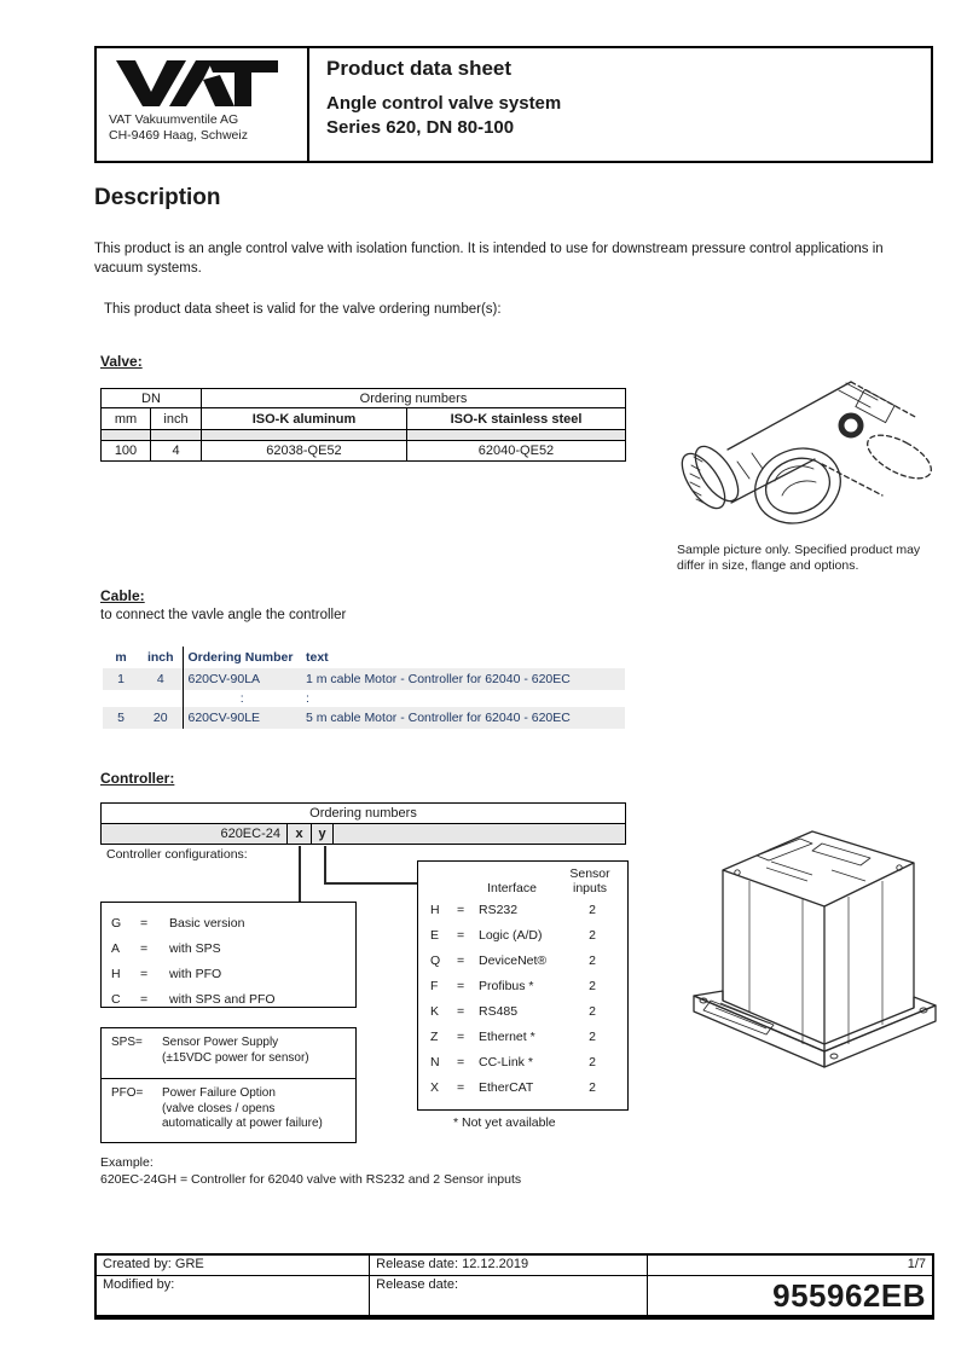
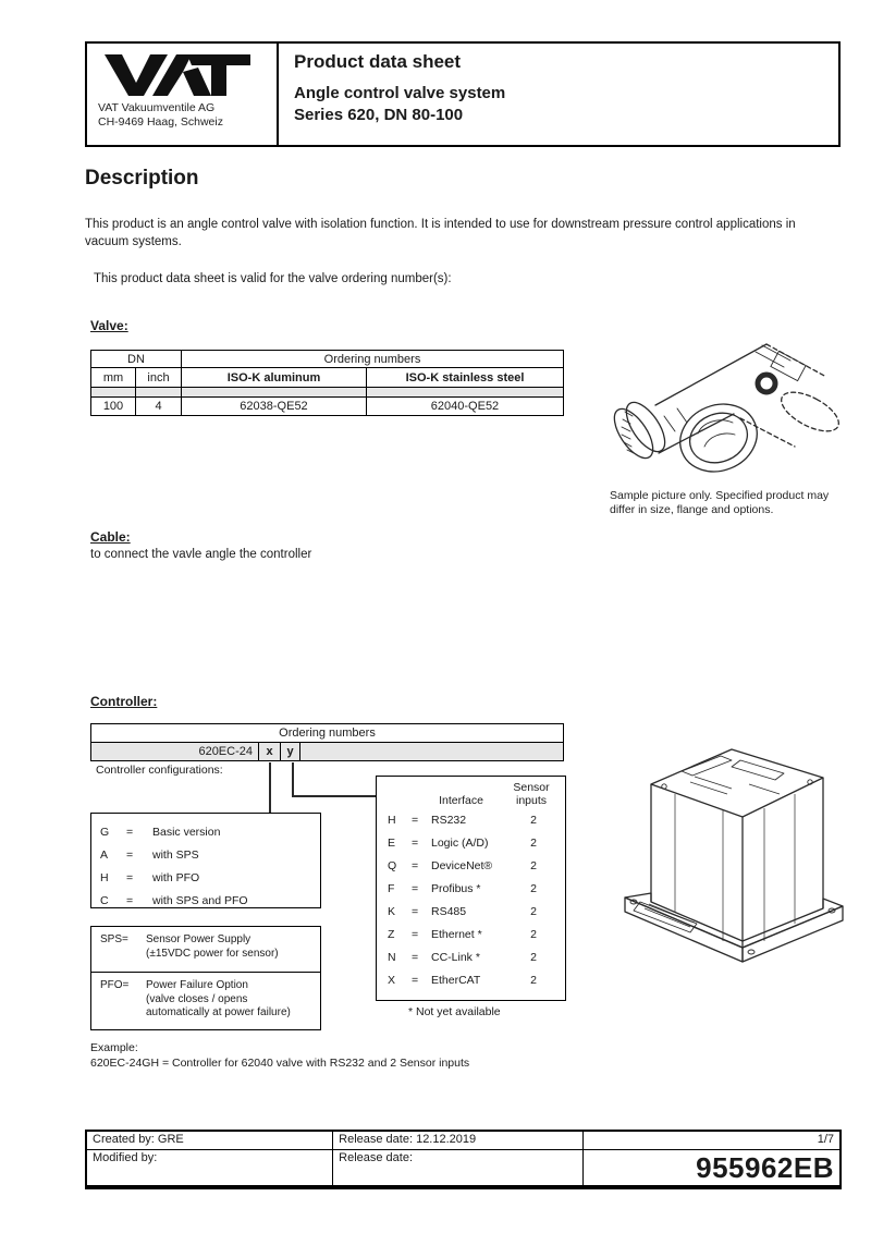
  VAT Vakuumventile AG
  CH-9469 Haag, Schweiz
  Product data sheet
  Angle control valve system
  Series 620, DN 80-100
  Description
  This product is an angle control valve with isolation function. It is intended to use for downstream pressure control applications in vacuum systems.
  This product data sheet is valid for the valve ordering number(s):
  Valve:
  DN	Ordering numbers
  mm	inch	ISO-K aluminum	ISO-K stainless steel
  100	4	62038-QE52	62040-QE52
  Sample picture only. Specified product may differ in size, flange and options.
  Cable:
  to connect the vavle angle the controller
- m	inch	Ordering Number	text
- 1	4	620CV-90LA	1 m cable Motor - Controller for 62040 - 620EC
- 		:	:
- 5	20	620CV-90LE	5 m cable Motor - Controller for 62040 - 620EC
  Controller:
  Ordering numbers
  620EC-24	x	y
  Controller configurations:
  G
  =
  Basic version
  A
  =
  with SPS
  H
  =
  with PFO
  C
  =
  with SPS and PFO
  SPS=
  Sensor Power Supply
  (±15VDC power for sensor)
  PFO=
  Power Failure Option
  (valve closes / opens automatically at power failure)
  Interface
  Sensor inputs
  H
  =
  RS232
  2
  E
  =
  Logic (A/D)
  2
  Q
  =
  DeviceNet®
  2
  F
  =
  Profibus *
  2
  K
  =
  RS485
  2
  Z
  =
  Ethernet *
  2
  N
  =
  CC-Link *
  2
  X
  =
  EtherCAT
  2
  * Not yet available
  Example:
  620EC-24GH = Controller for 62040 valve with RS232 and 2 Sensor inputs
  Created by: GRE	Release date: 12.12.2019	1/7
  Modified by:	Release date:	955962EB
